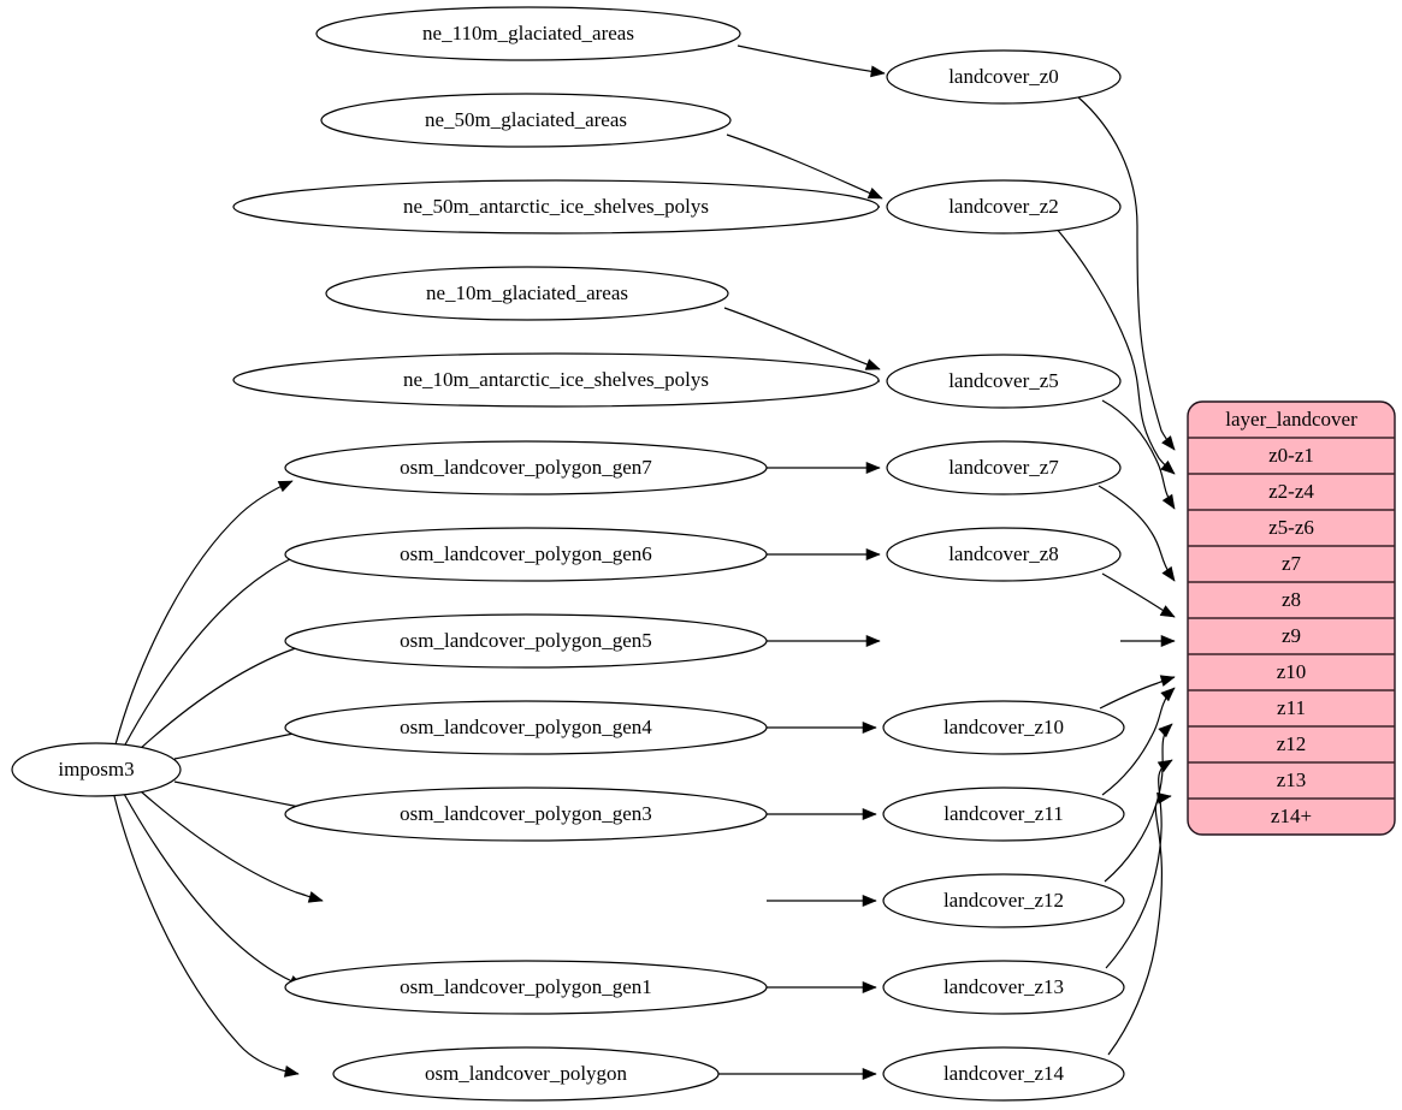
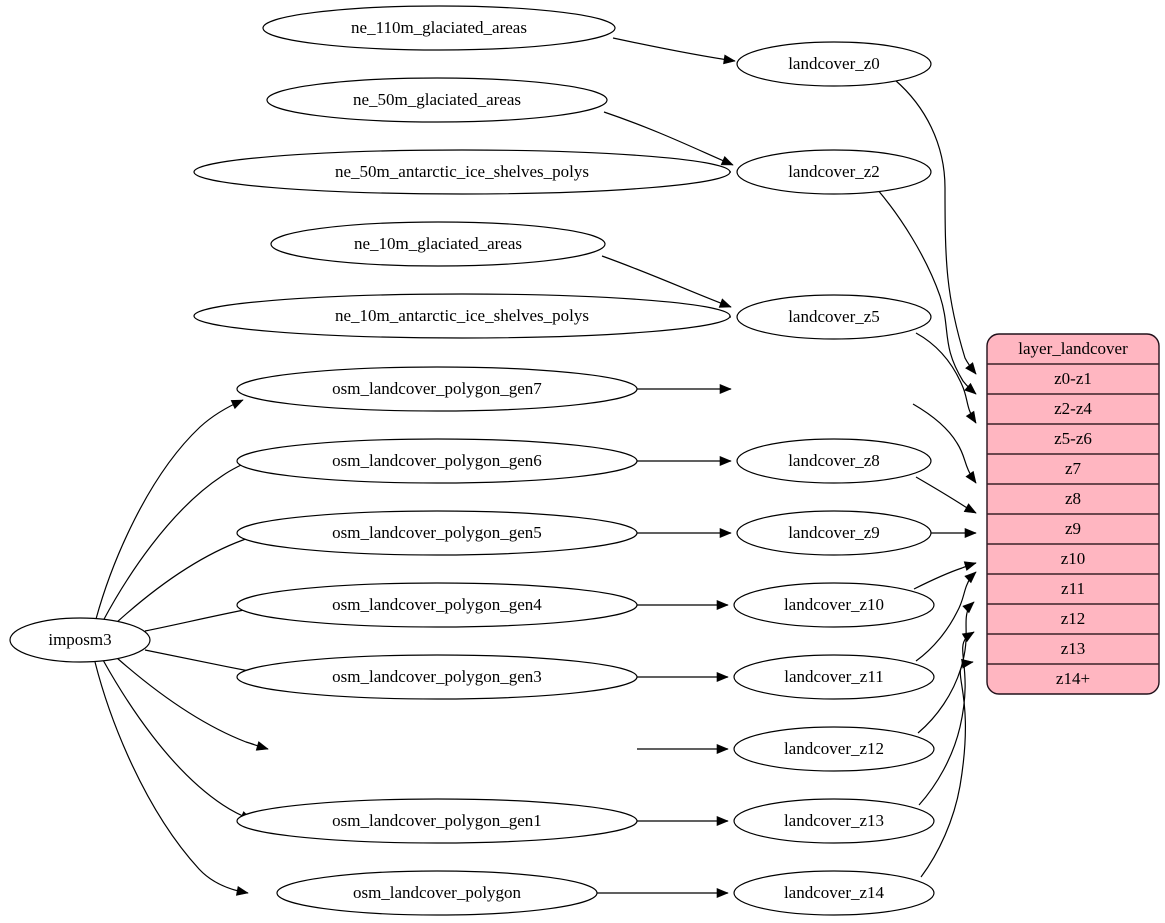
  imposm3
  ne_110m_glaciated_areas
  ne_50m_glaciated_areas
  ne_50m_antarctic_ice_shelves_polys
  ne_10m_glaciated_areas
  ne_10m_antarctic_ice_shelves_polys
  osm_landcover_polygon_gen7
  osm_landcover_polygon_gen6
  osm_landcover_polygon_gen5
  osm_landcover_polygon_gen4
  osm_landcover_polygon_gen3
  osm_landcover_polygon_gen1
  osm_landcover_polygon
  landcover_z0
  landcover_z2
  landcover_z5
- landcover_z7
  landcover_z8
+ landcover_z9
  landcover_z10
  landcover_z11
  landcover_z12
  landcover_z13
  landcover_z14
  layer_landcover
  z0-z1
  z2-z4
  z5-z6
  z7
  z8
  z9
  z10
  z11
  z12
  z13
  z14+
